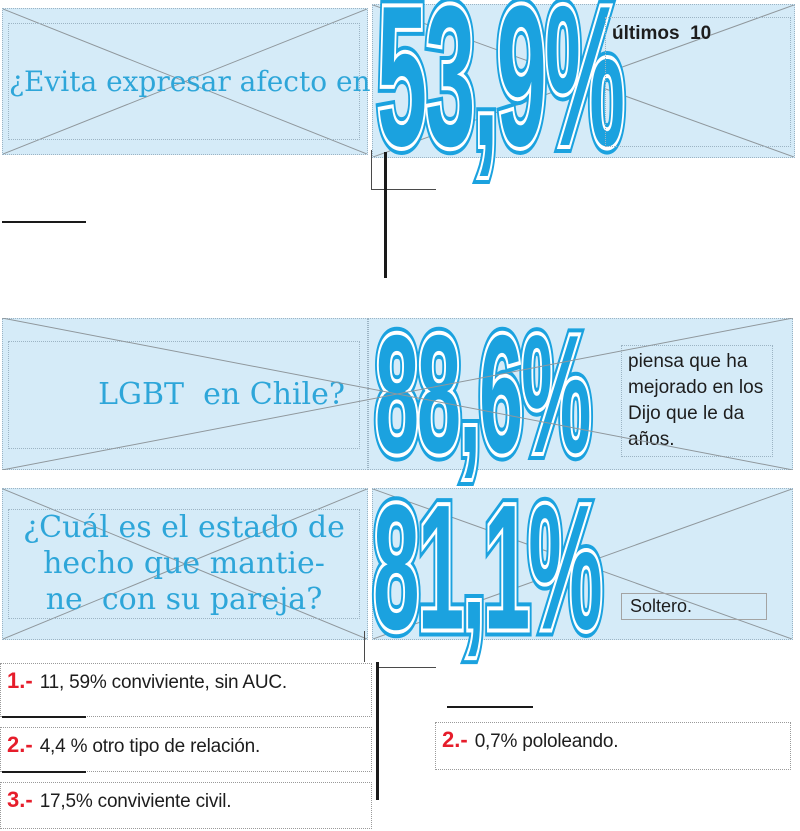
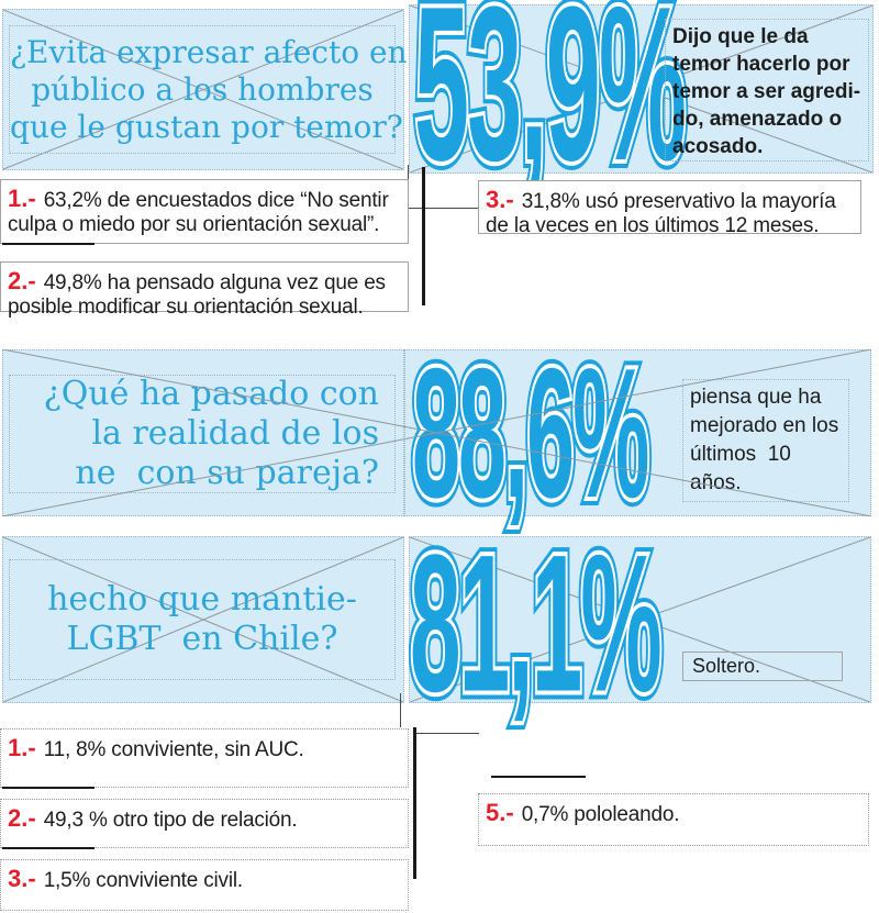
  ¿Evita expresar afecto en
+ público a los hombres
+ que le gustan por temor?
  53,9%
- últimos 10
+ Dijo que le da
+ temor hacerlo por
+ temor a ser agredi-
+ do, amenazado o
+ acosado.
+ 1.- 63,2% de encuestados dice “No sentir culpa o miedo por su orientación sexual”.
+ 2.- 49,8% ha pensado alguna vez que es posible modificar su orientación sexual.
+ 3.- 31,8% usó preservativo la mayoría de la veces en los últimos 12 meses.
+ ¿Qué ha pasado con
+ la realidad de los
- LGBT en Chile?
+ ne con su pareja?
  8,6%
  piensa que ha
  mejorado en los
- Dijo que le da
+ últimos 10
  ños.
- ¿Cuál es el estado de
  hecho que mantie-
- ne con su pareja?
+ LGBT en Chile?
  81,1%
  Soltero.
- 1.- 11, 59% conviviente, sin AUC.
+ 1.- 11, 8% conviviente, sin AUC.
- 2.- 4,4 % otro tipo de relación.
+ 2.- 49,3 % otro tipo de relación.
- 3.- 17,5% conviviente civil.
+ 3.- 1,5% conviviente civil.
- 2.- 0,7% pololeando.
+ 5.- 0,7% pololeando.
